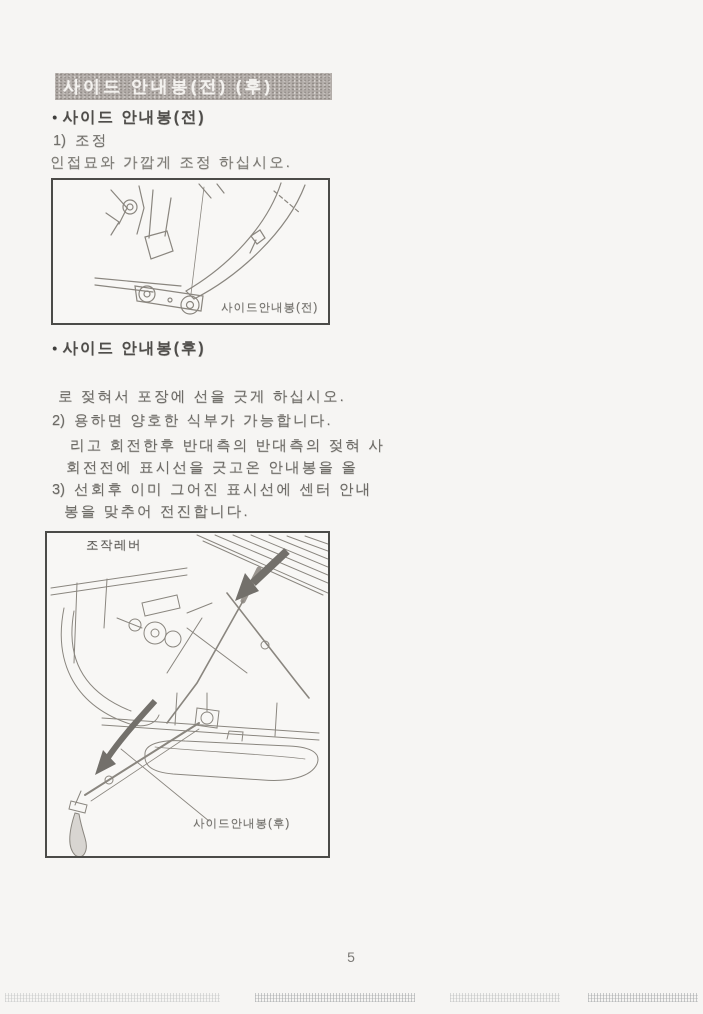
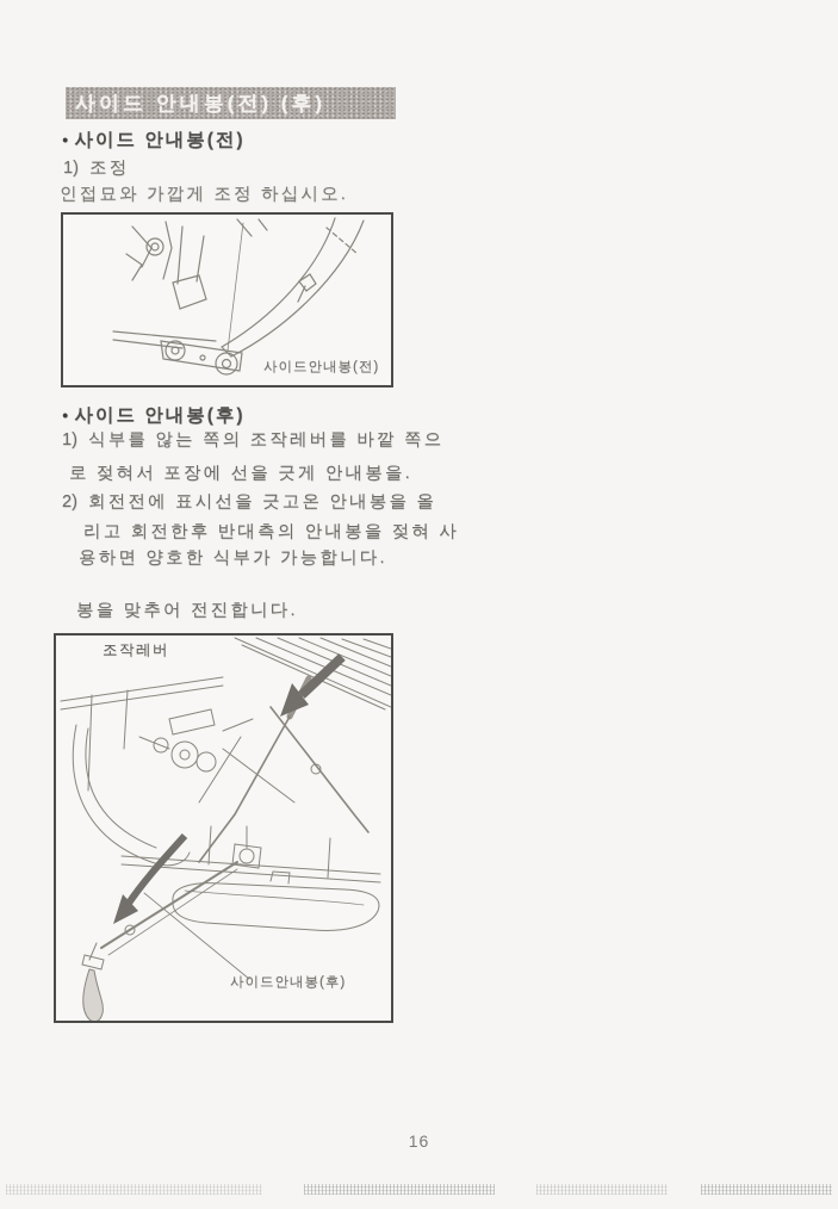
  사이드 안내봉(전) (후)
  ● 사이드 안내봉(전)
  1) 조정
  인접묘와 가깝게 조정 하십시오.
  사이드안내봉(전)
  ● 사이드 안내봉(후)
+ 1) 식부를 않는 쪽의 조작레버를 바깥 쪽으
- 로 젖혀서 포장에 선을 긋게 하십시오.
+ 로 젖혀서 포장에 선을 긋게 안내봉을.
- 2) 용하면 양호한 식부가 가능합니다.
+ 2) 회전전에 표시선을 긋고온 안내봉을 올
- 리고 회전한후 반대측의 반대측의 젖혀 사
+ 리고 회전한후 반대측의 안내봉을 젖혀 사
- 회전전에 표시선을 긋고온 안내봉을 올
+ 용하면 양호한 식부가 가능합니다.
- 3) 선회후 이미 그어진 표시선에 센터 안내
  봉을 맞추어 전진합니다.
  조작레버
  사이드안내봉(후)
- 5
+ 16
